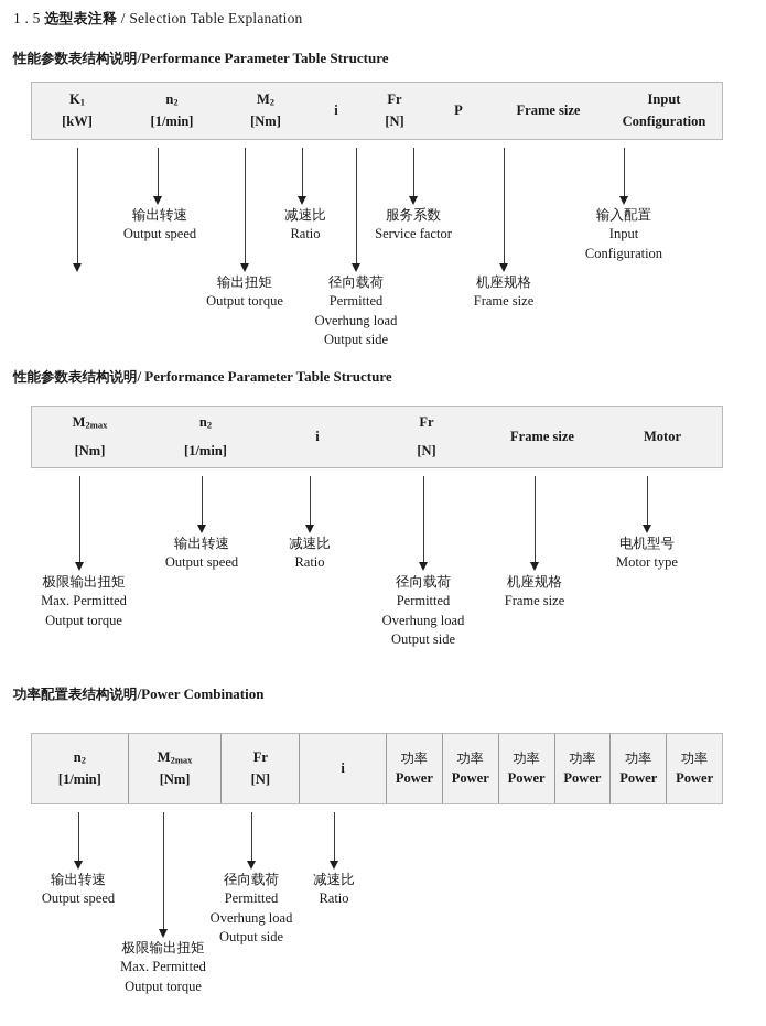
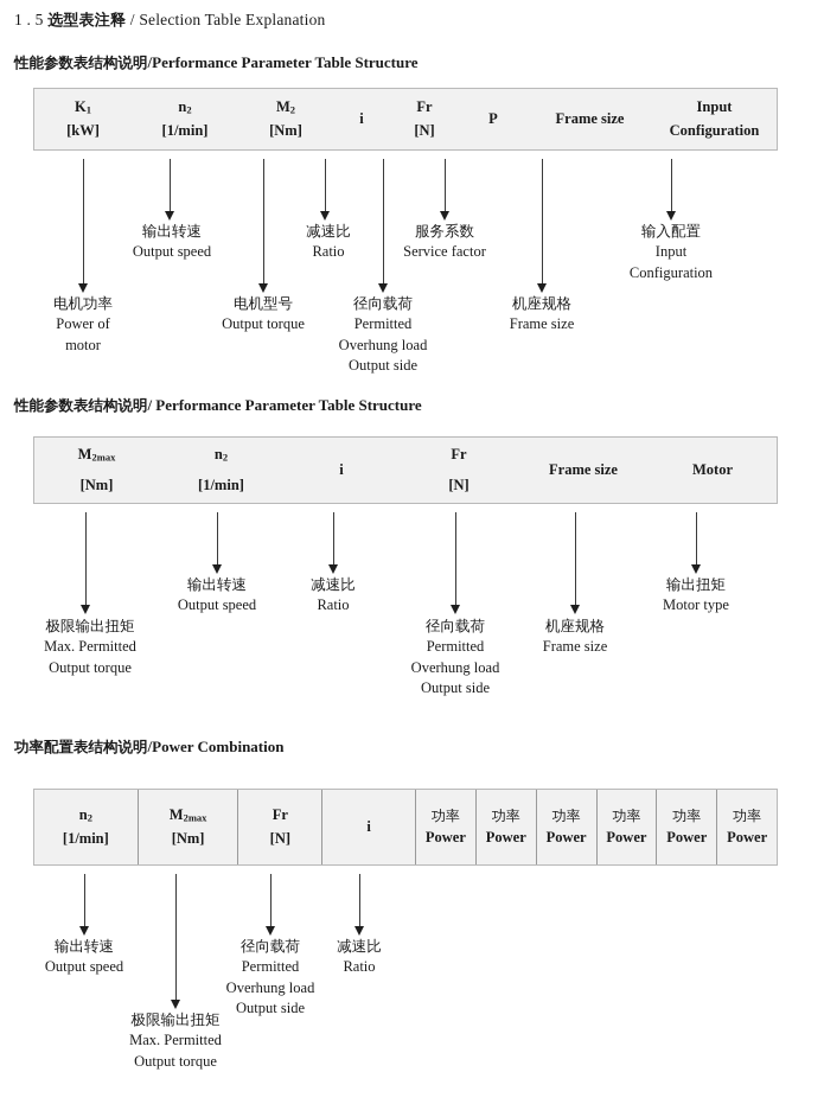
  1 . 5 选型表注释 / Selection Table Explanation
  性能参数表结构说明/Performance Parameter Table Structure
  K1
  [kW]
  n2
  [1/min]
  M2
  [Nm]
  i
  Fr
  [N]
  P
  Frame size
  Input
  Configuration
+ 电机功率
+ Power of
+ motor
  输出转速
  Output speed
- 输出扭矩
+ 电机型号
  Output torque
  减速比
  Ratio
  径向载荷
  Permitted
  Overhung load
  Output side
  服务系数
  Service factor
  机座规格
  Frame size
  输入配置
  Input
  Configuration
  性能参数表结构说明/ Performance Parameter Table Structure
  M2max
  [Nm]
  n2
  [1/min]
  i
  Fr
  [N]
  Frame size
  Motor
  极限输出扭矩
  Max. Permitted
  Output torque
  输出转速
  Output speed
  减速比
  Ratio
  径向载荷
  Permitted
  Overhung load
  Output side
  机座规格
  Frame size
- 电机型号
+ 输出扭矩
  Motor type
  功率配置表结构说明/Power Combination
  n2
  [1/min]
  M2max
  [Nm]
  Fr
  [N]
  i
  功率
  Power
  功率
  Power
  功率
  Power
  功率
  Power
  功率
  Power
  功率
  Power
  输出转速
  Output speed
  极限输出扭矩
  Max. Permitted
  Output torque
  径向载荷
  Permitted
  Overhung load
  Output side
  减速比
  Ratio
